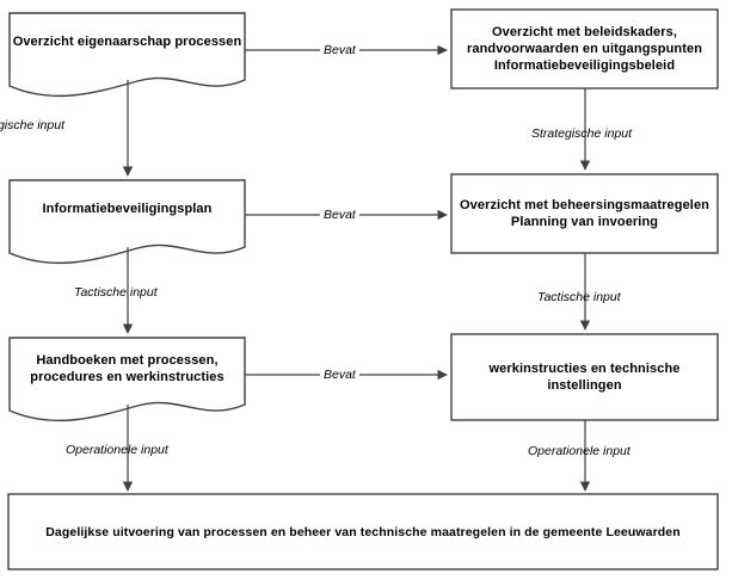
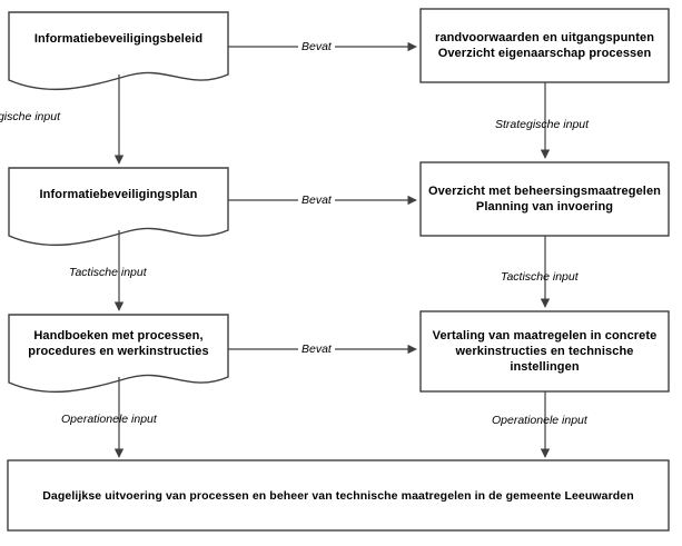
- Overzicht eigenaarschap processen
+ Informatiebeveiligingsbeleid
- Overzicht met beleidskaders,
  randvoorwaarden en uitgangspunten
- Informatiebeveiligingsbeleid
+ Overzicht eigenaarschap processen
  Informatiebeveiligingsplan
  Overzicht met beheersingsmaatregelen
  Planning van invoering
  Handboeken met processen,
  procedures en werkinstructies
+ Vertaling van maatregelen in concrete
  werkinstructies en technische
  instellingen
  Dagelijkse uitvoering van processen en beheer van technische maatregelen in de gemeente Leeuwarden
  Bevat
  Bevat
  Bevat
  Strategische input
  Tactische input
  Tactische input
  Operationele input
  Operationele input
